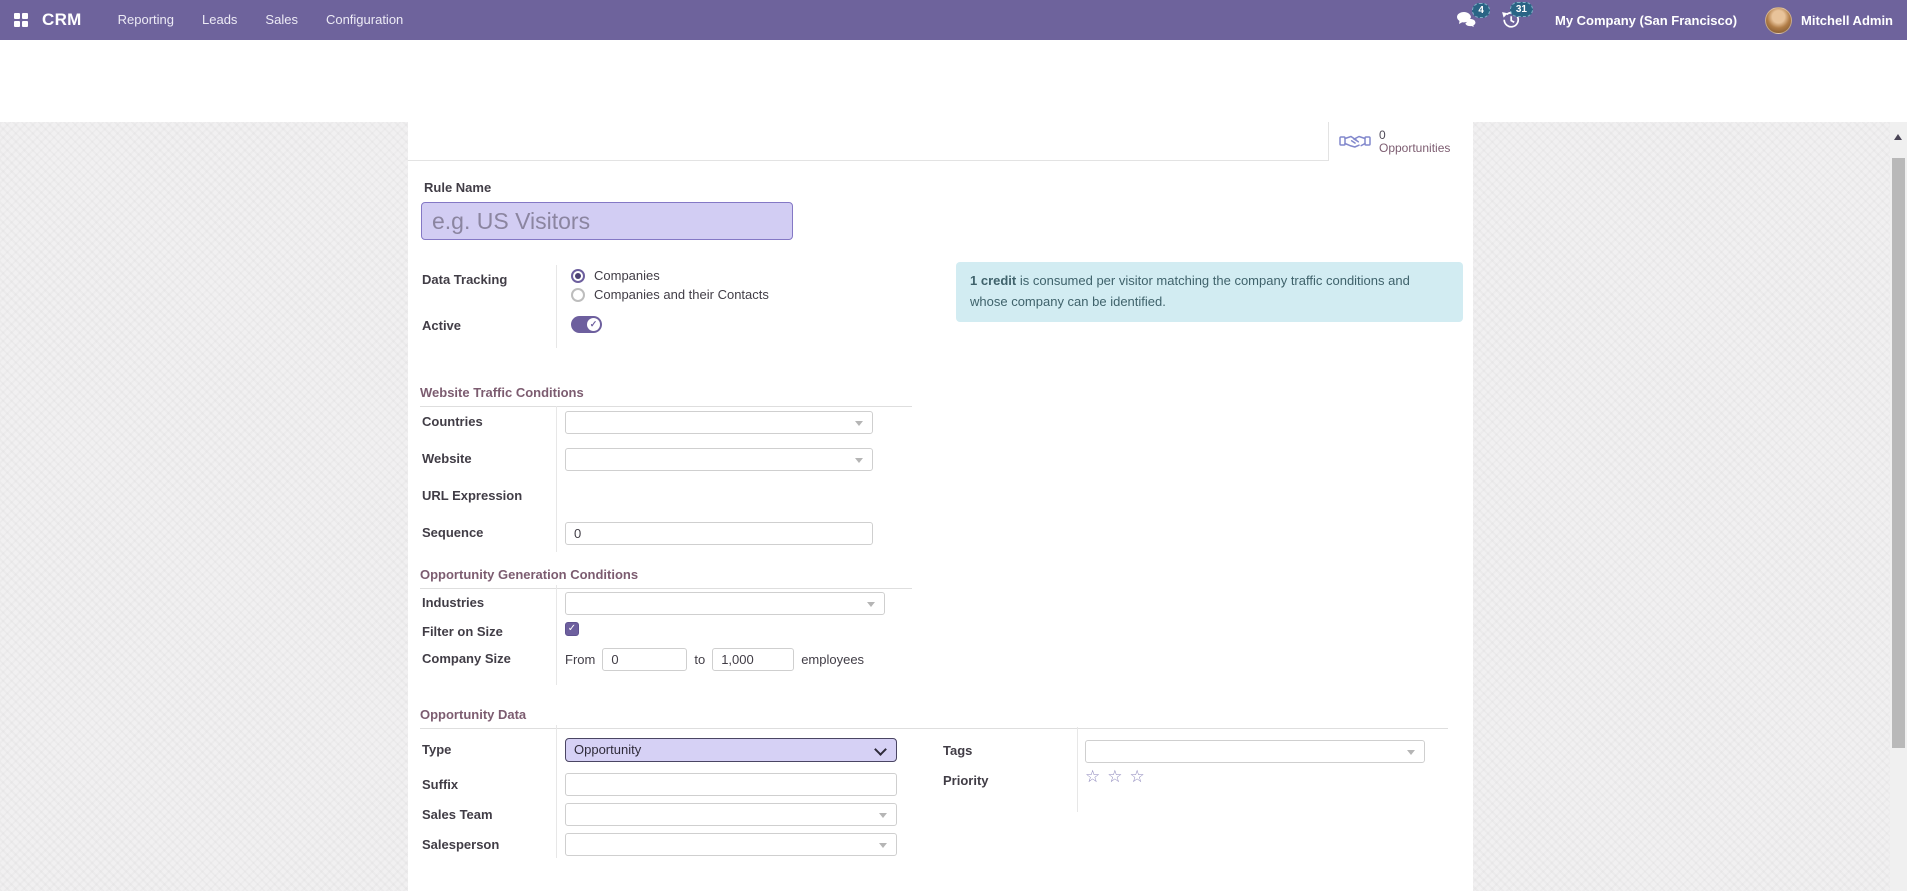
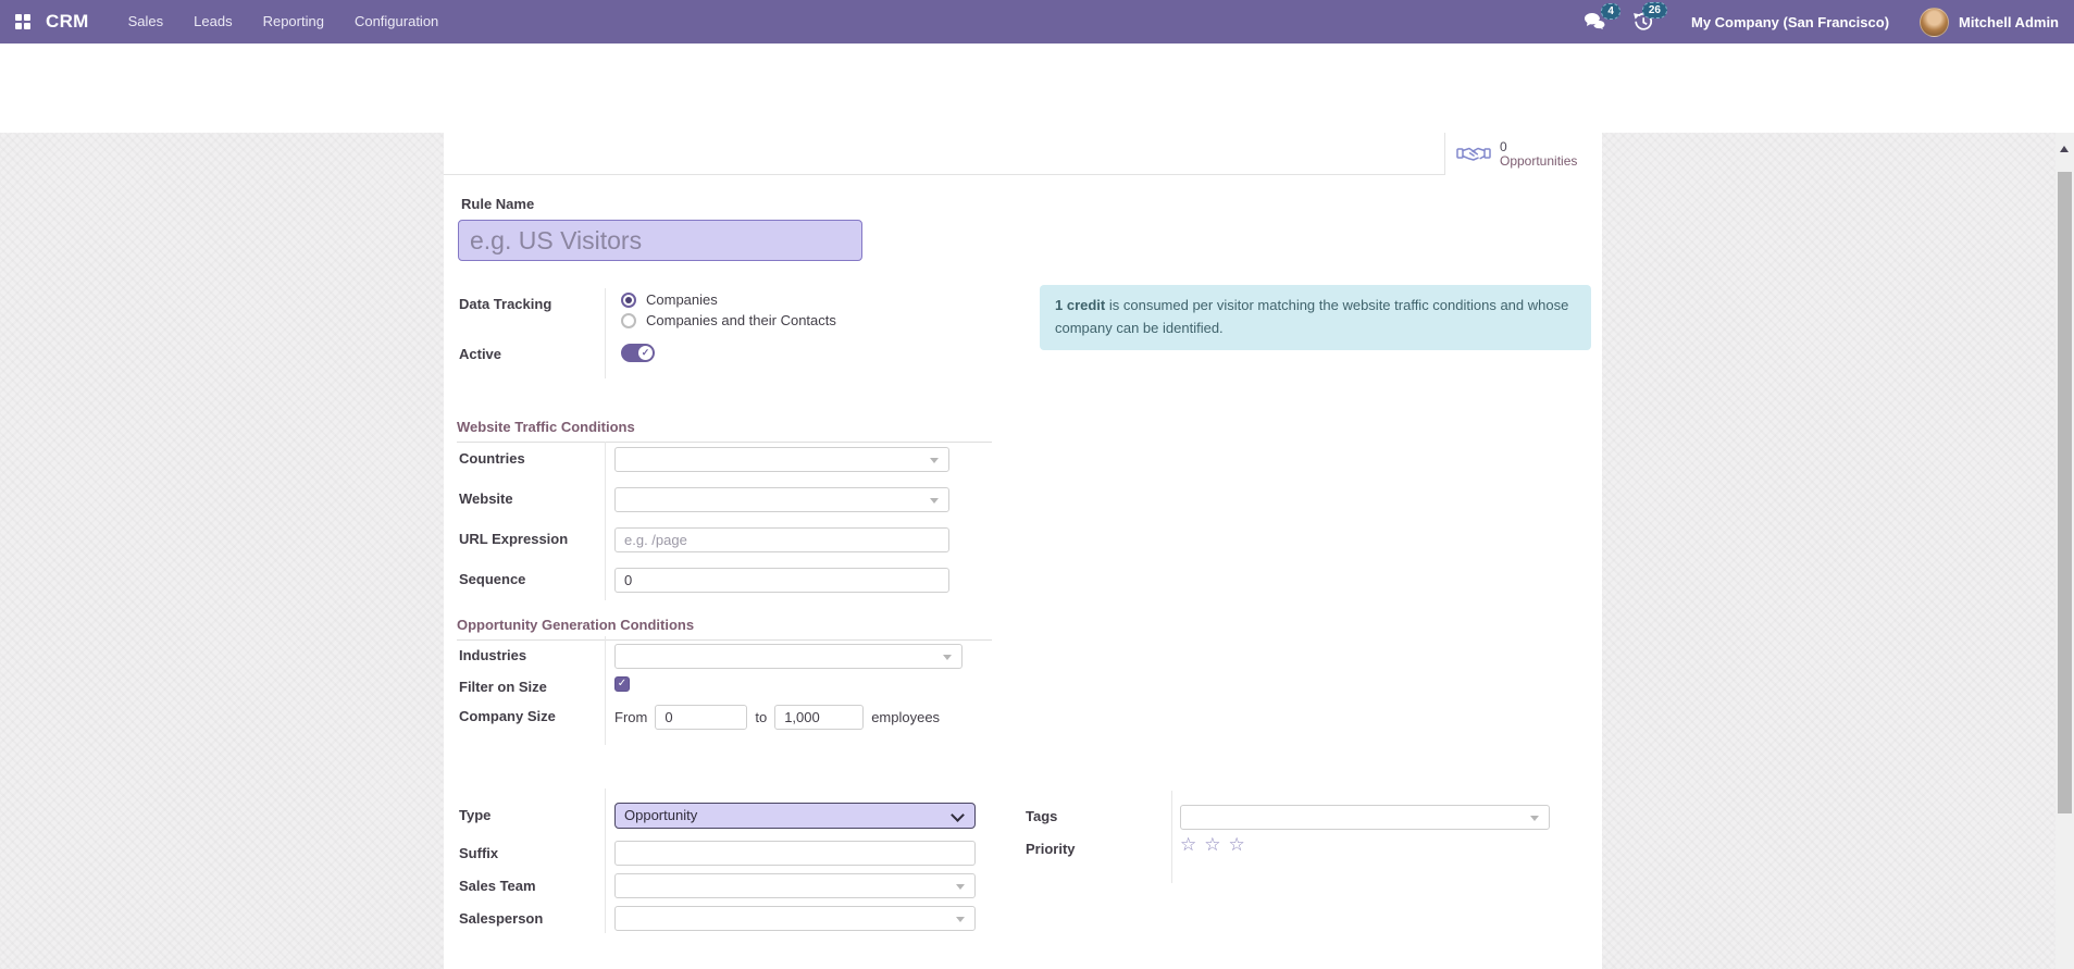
  CRM
- Reporting
+ Sales
  Leads
- Sales
+ Reporting
  Configuration
  4
- 31
+ 26
  My Company (San Francisco)
  Mitchell Admin
  0
  Opportunities
  Rule Name
  e.g. US Visitors
  Data Tracking
  Companies
  Companies and their Contacts
  Active
- 1 credit is consumed per visitor matching the company traffic conditions and whose company can be identified.
+ 1 credit is consumed per visitor matching the website traffic conditions and whose company can be identified.
  Website Traffic Conditions
  Countries
  Website
  URL Expression
+ e.g. /page
  Sequence
  0
  Opportunity Generation Conditions
  Industries
  Filter on Size
  Company Size
  From
  0
  to
  1,000
  employees
- Opportunity Data
  Type
  Opportunity
  Suffix
  Sales Team
  Salesperson
  Tags
  Priority
  ☆
  ☆
  ☆
